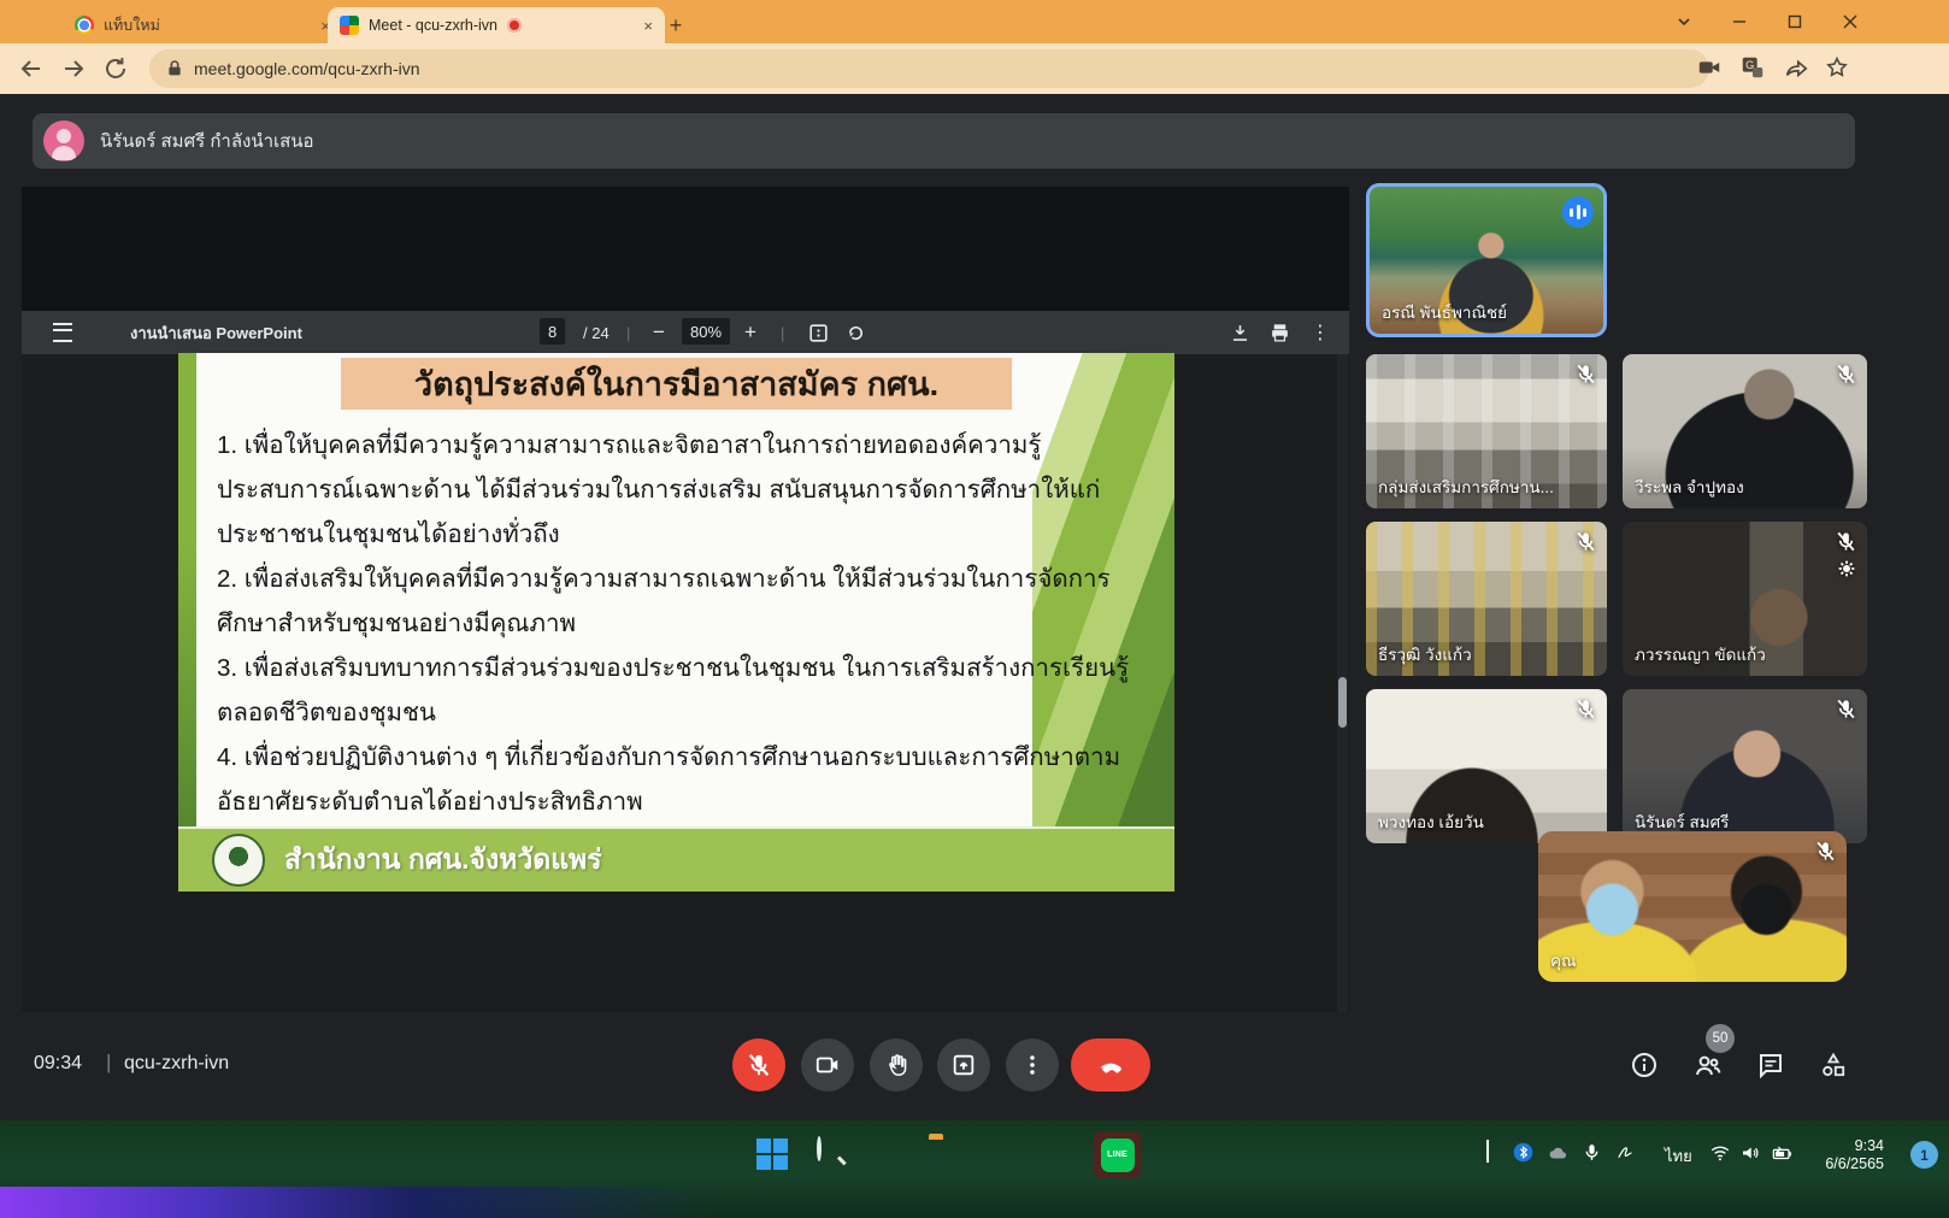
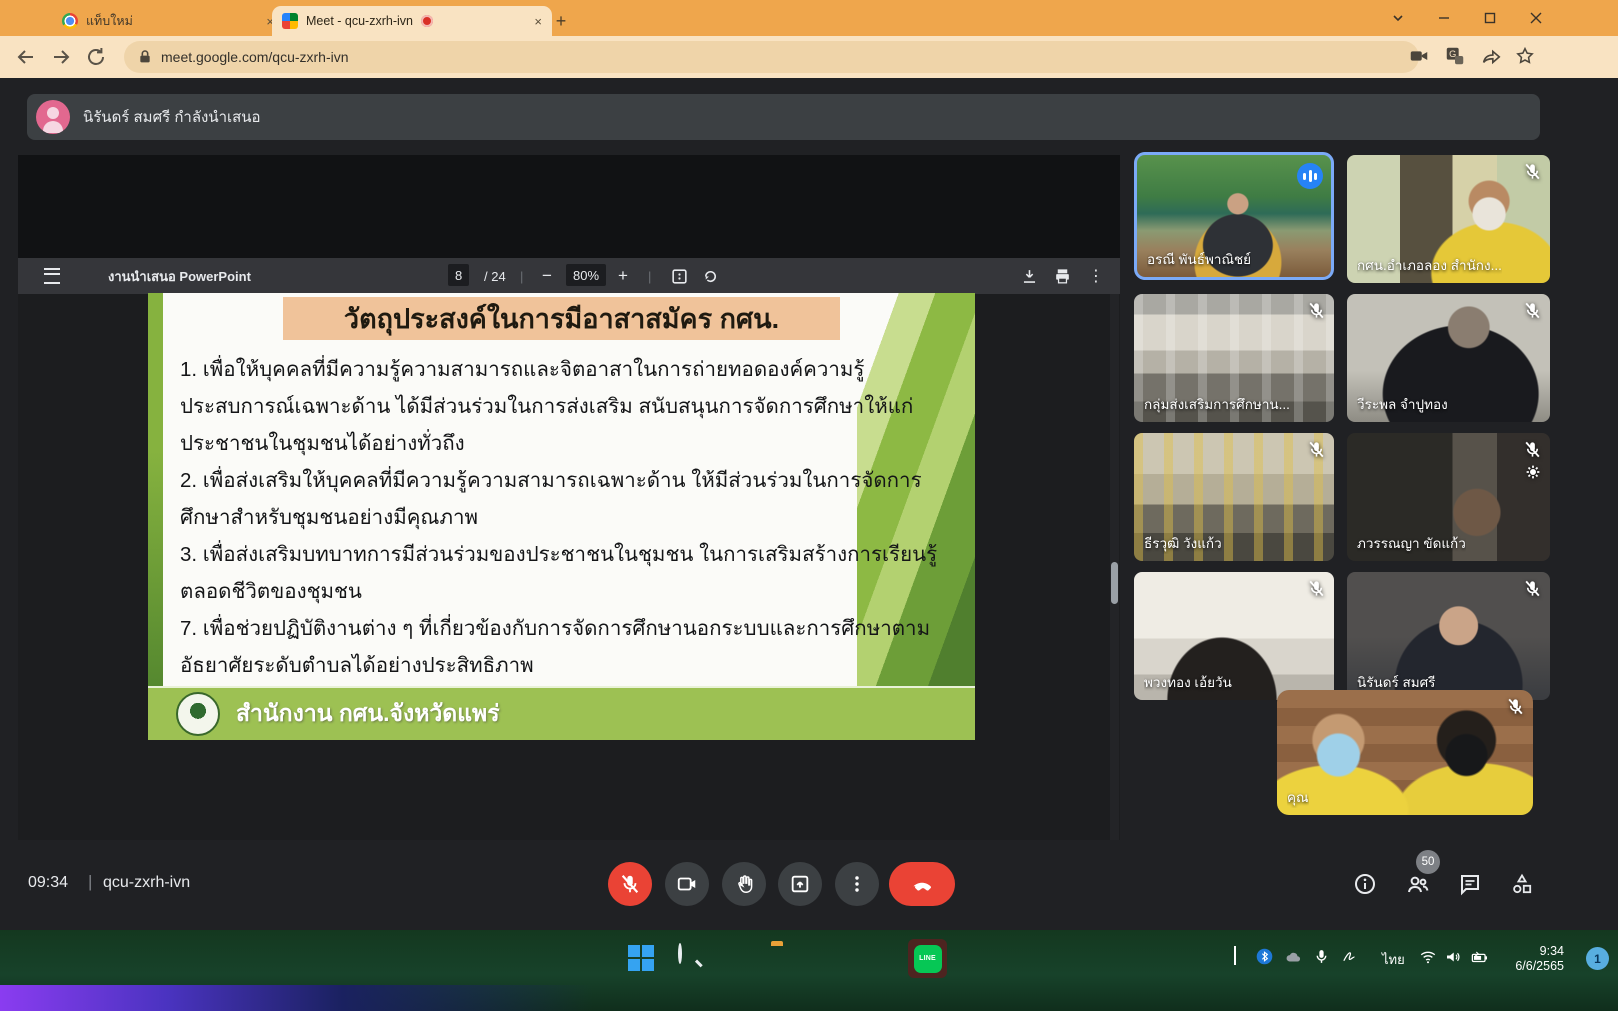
  แท็บใหม่
  ×
  Meet - qcu-zxrh-ivn
  ×
  +
  meet.google.com/qcu-zxrh-ivn
  G
  นิรันดร์ สมศรี กำลังนำเสนอ
  งานนำเสนอ PowerPoint
  8
  / 24
  |
  −
  80%
  +
  |
  ⋮
  วัตถุประสงค์ในการมีอาสาสมัคร กศน.
  1. เพื่อให้บุคคลที่มีความรู้ความสามารถและจิตอาสาในการถ่ายทอดองค์ความรู้ ประสบการณ์เฉพาะด้าน ได้มีส่วนร่วมในการส่งเสริม สนับสนุนการจัดการศึกษาให้แก่ประชาชนในชุมชนได้อย่างทั่วถึง
  2. เพื่อส่งเสริมให้บุคคลที่มีความรู้ความสามารถเฉพาะด้าน ให้มีส่วนร่วมในการจัดการศึกษาสำหรับชุมชนอย่างมีคุณภาพ
  3. เพื่อส่งเสริมบทบาทการมีส่วนร่วมของประชาชนในชุมชน ในการเสริมสร้างการเรียนรู้ตลอดชีวิตของชุมชน
- 4. เพื่อช่วยปฏิบัติงานต่าง ๆ ที่เกี่ยวข้องกับการจัดการศึกษานอกระบบและการศึกษาตามอัธยาศัยระดับตำบลได้อย่างประสิทธิภาพ
+ 7. เพื่อช่วยปฏิบัติงานต่าง ๆ ที่เกี่ยวข้องกับการจัดการศึกษานอกระบบและการศึกษาตามอัธยาศัยระดับตำบลได้อย่างประสิทธิภาพ
  สำนักงาน กศน.จังหวัดแพร่
  อรณี พันธ์พาณิชย์
+ กศน.อำเภอลอง สำนักง...
  กลุ่มส่งเสริมการศึกษาน...
  วีระพล จำปูทอง
  ธีรวุฒิ วังแก้ว
  ภวรรณญา ขัดแก้ว
  พวงทอง เอ้ยวัน
  นิรันดร์ สมศรี
  คุณ
  09:34
  |
  qcu-zxrh-ivn
  50
  ไทย
  9:34
  6/6/2565
  1
